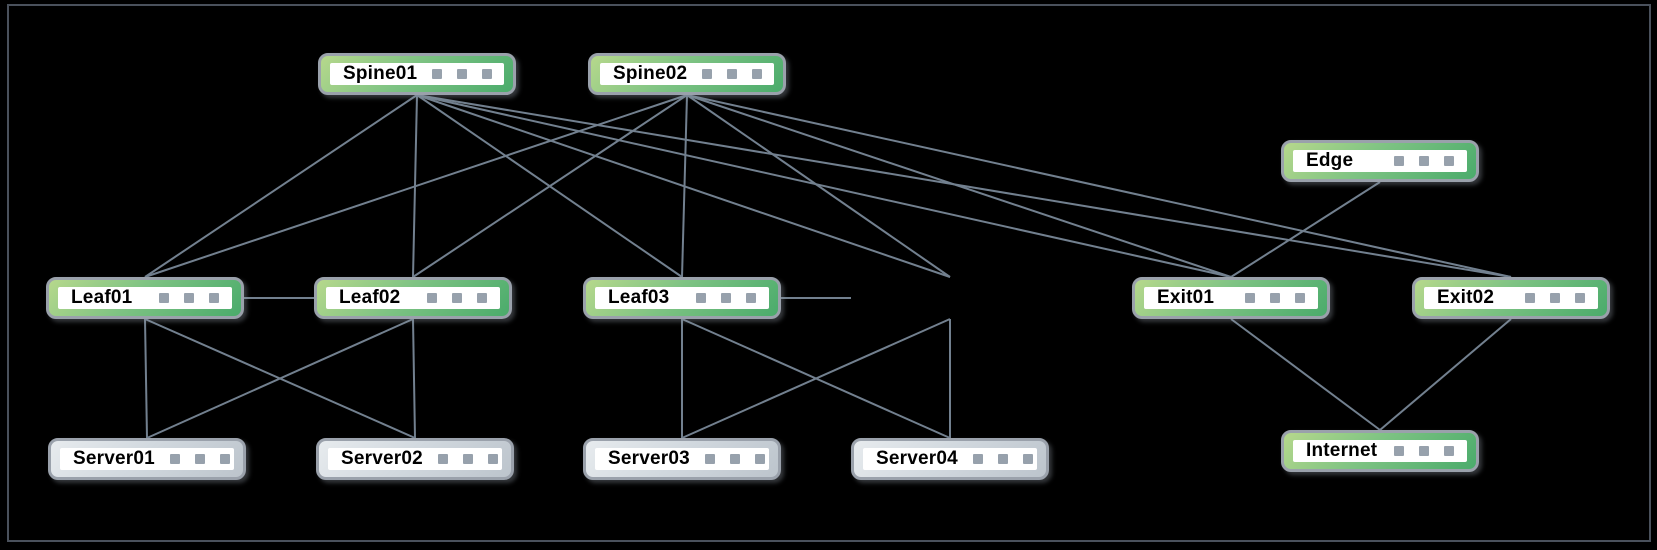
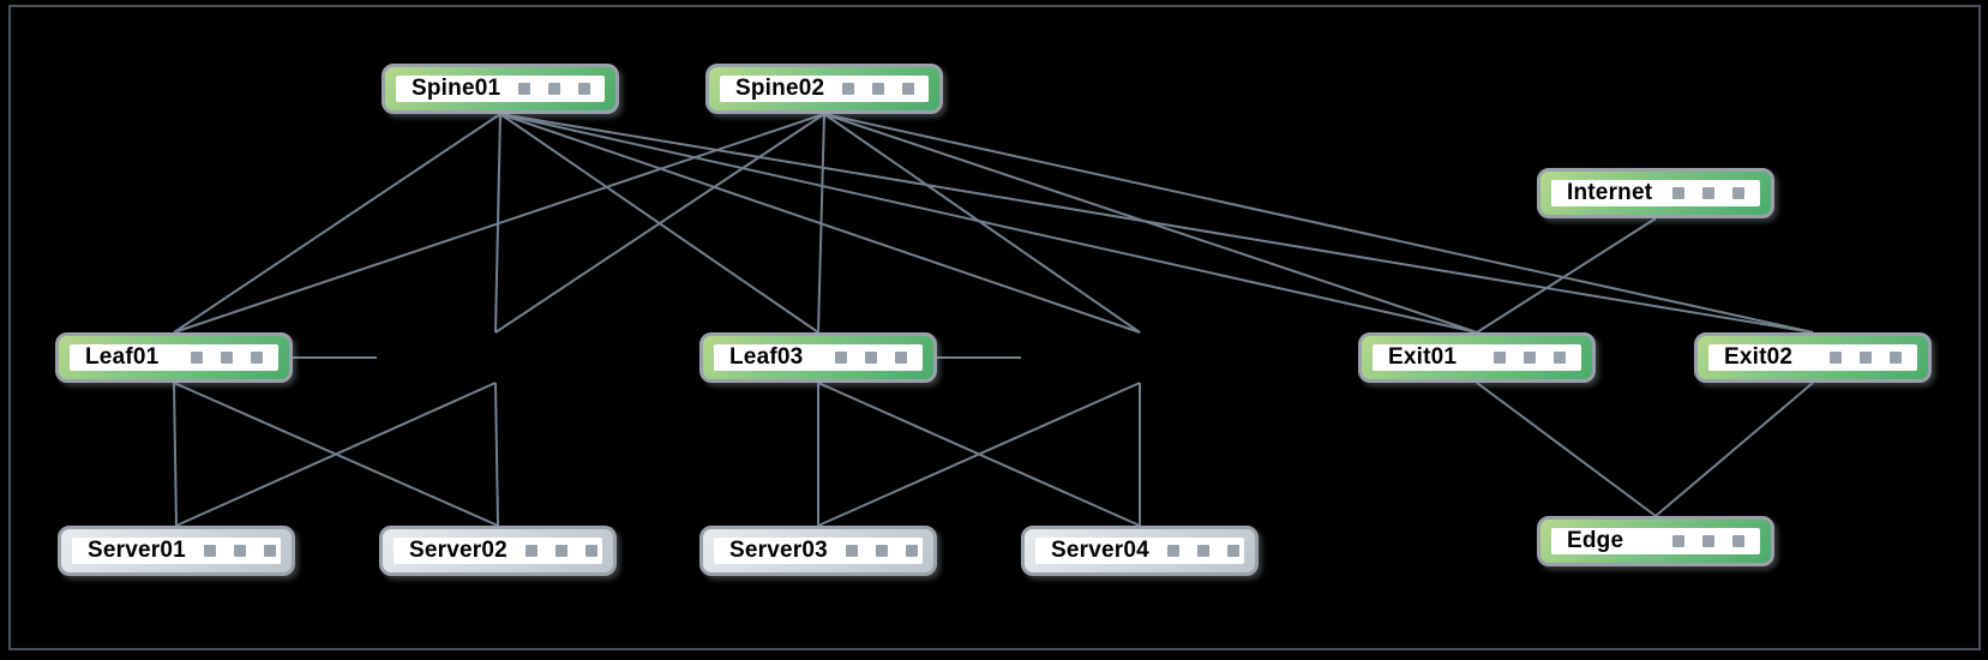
  Spine01
  Spine02
- Edge
+ Internet
  Leaf01
- Leaf02
  Leaf03
  Exit01
  Exit02
  Server01
  Server02
  Server03
  Server04
- Internet
+ Edge
